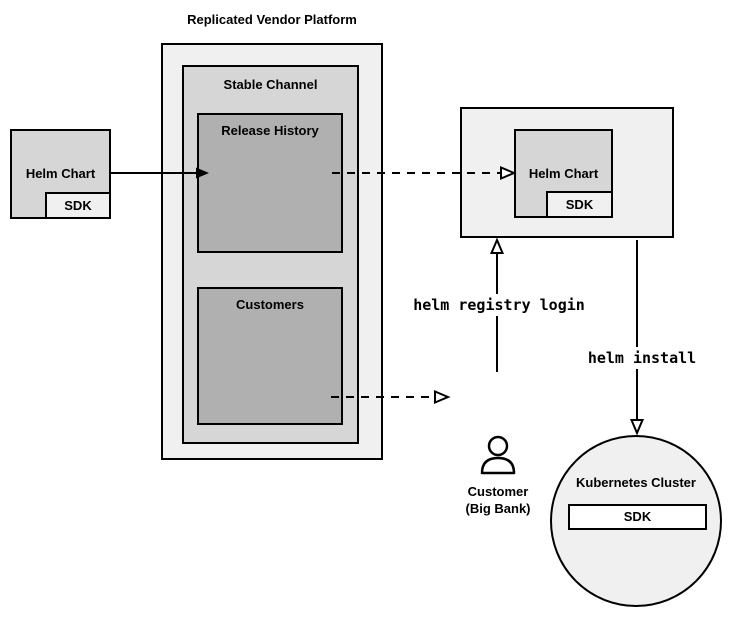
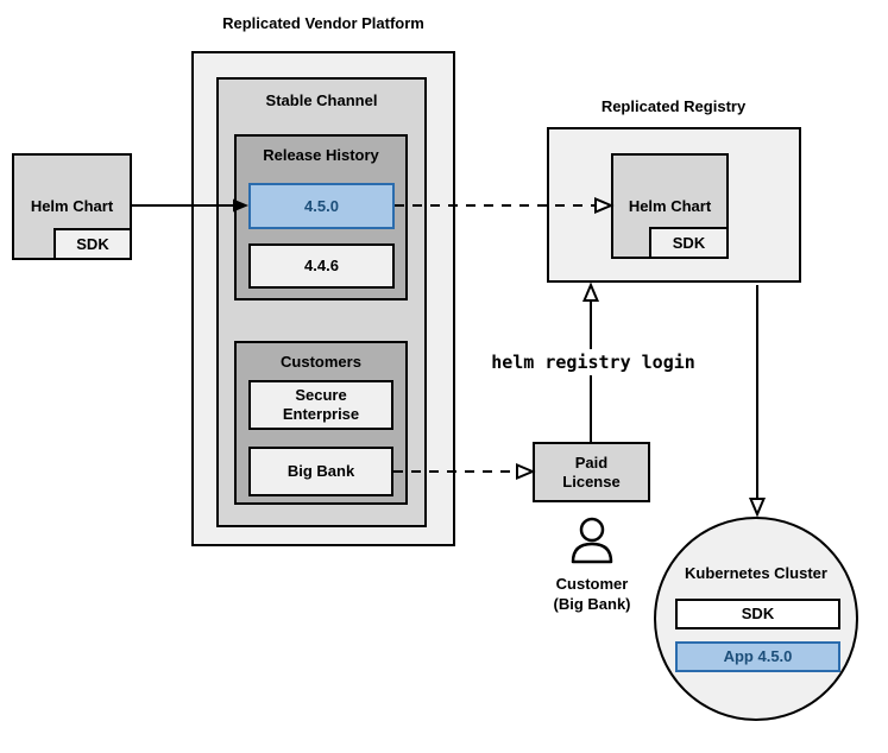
  Replicated Vendor Platform
  Stable Channel
  Release History
+ 4.5.0
+ 4.4.6
  Customers
+ Secure Enterprise
+ Big Bank
  Helm Chart
  SDK
+ Replicated Registry
  Helm Chart
  SDK
+ Paid License
  Customer
  (Big Bank)
  Kubernetes Cluster
  SDK
+ App 4.5.0
  helm registry login
- helm install
